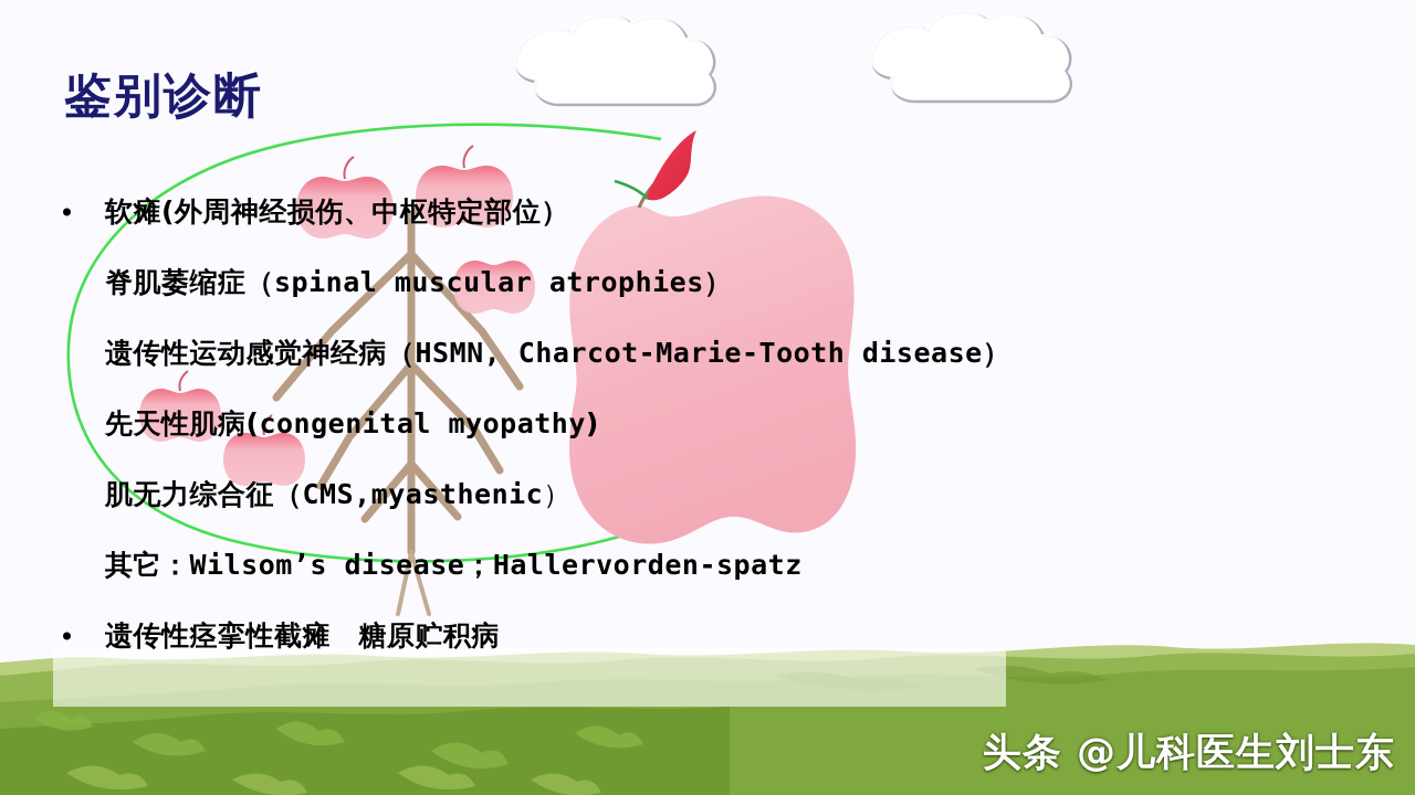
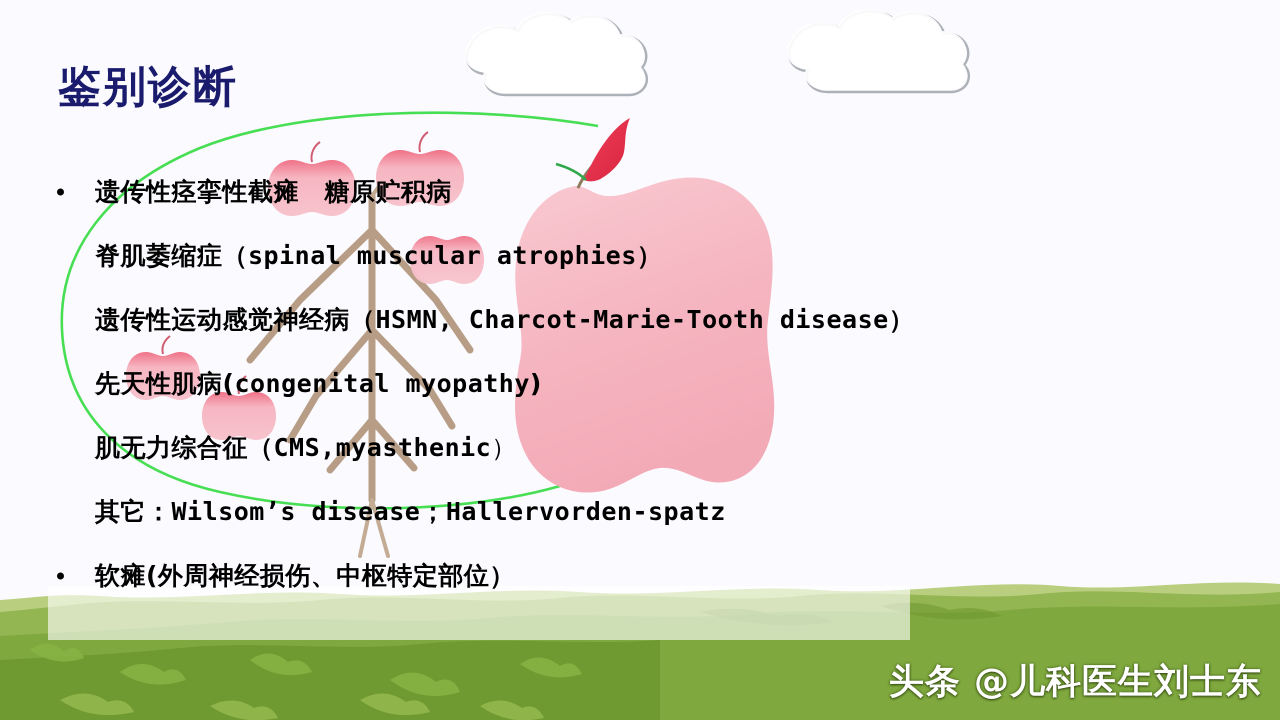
  鉴别诊断
- 软瘫(外周神经损伤、中枢特定部位）
+ 遗传性痉挛性截瘫 糖原贮积病
  脊肌萎缩症（spinal muscular atrophies）
  遗传性运动感觉神经病（HSMN, Charcot-Marie-Tooth disease）
  先天性肌病(congenital myopathy)
  肌无力综合征（CMS,myasthenic）
  其它：Wilsom’s disease；Hallervorden-spatz
- 遗传性痉挛性截瘫 糖原贮积病
+ 软瘫(外周神经损伤、中枢特定部位）
  头条 @儿科医生刘士东
